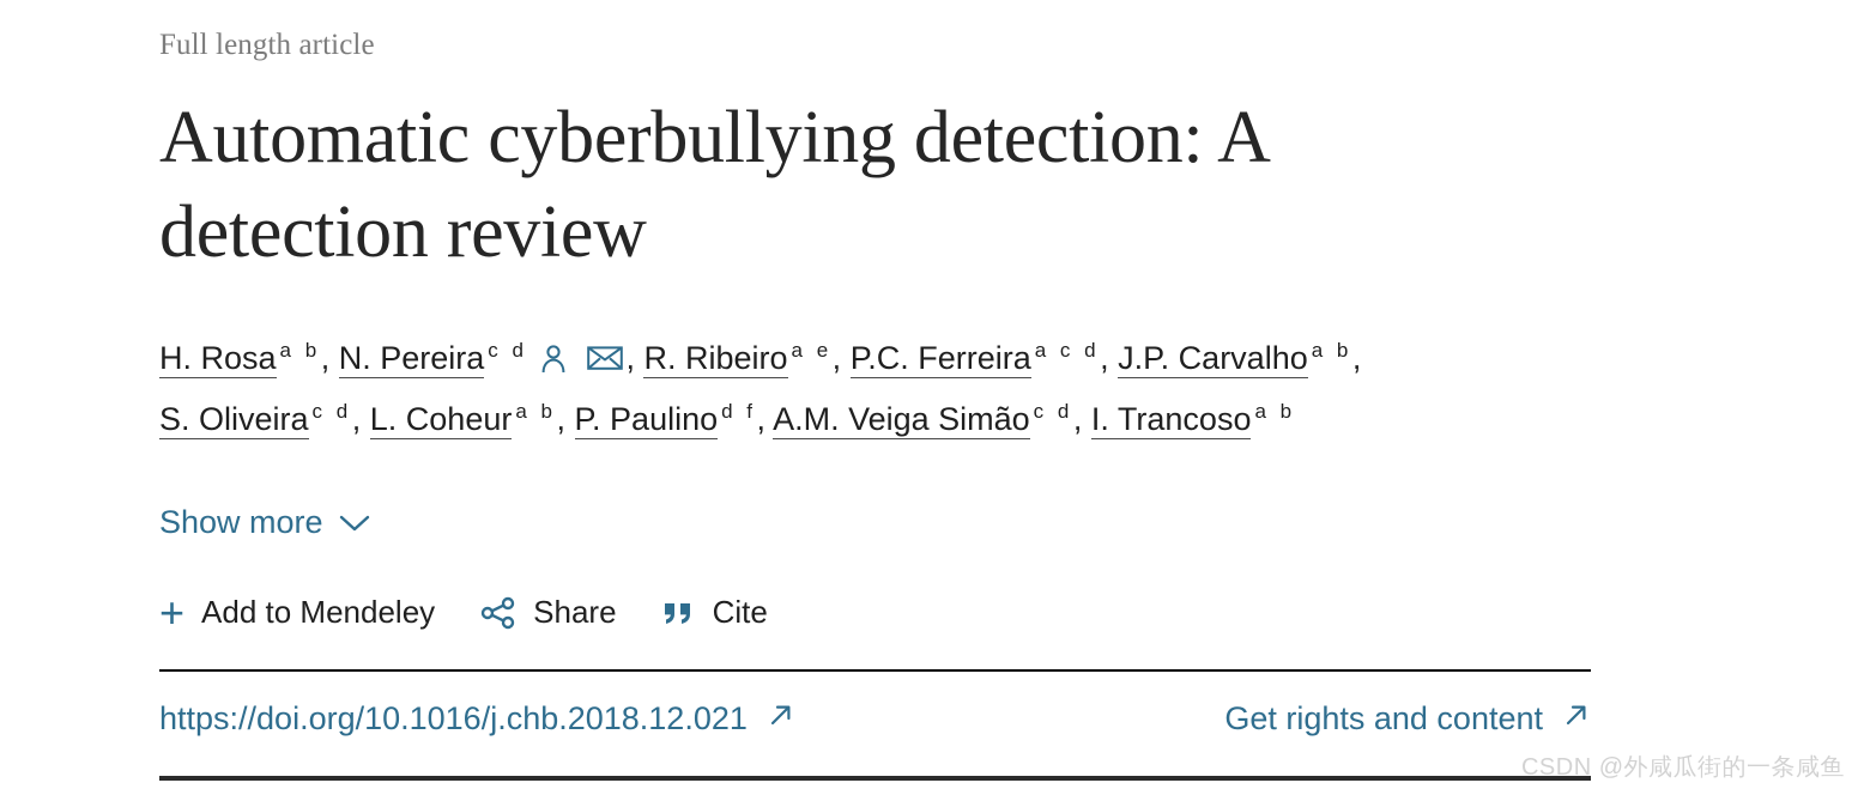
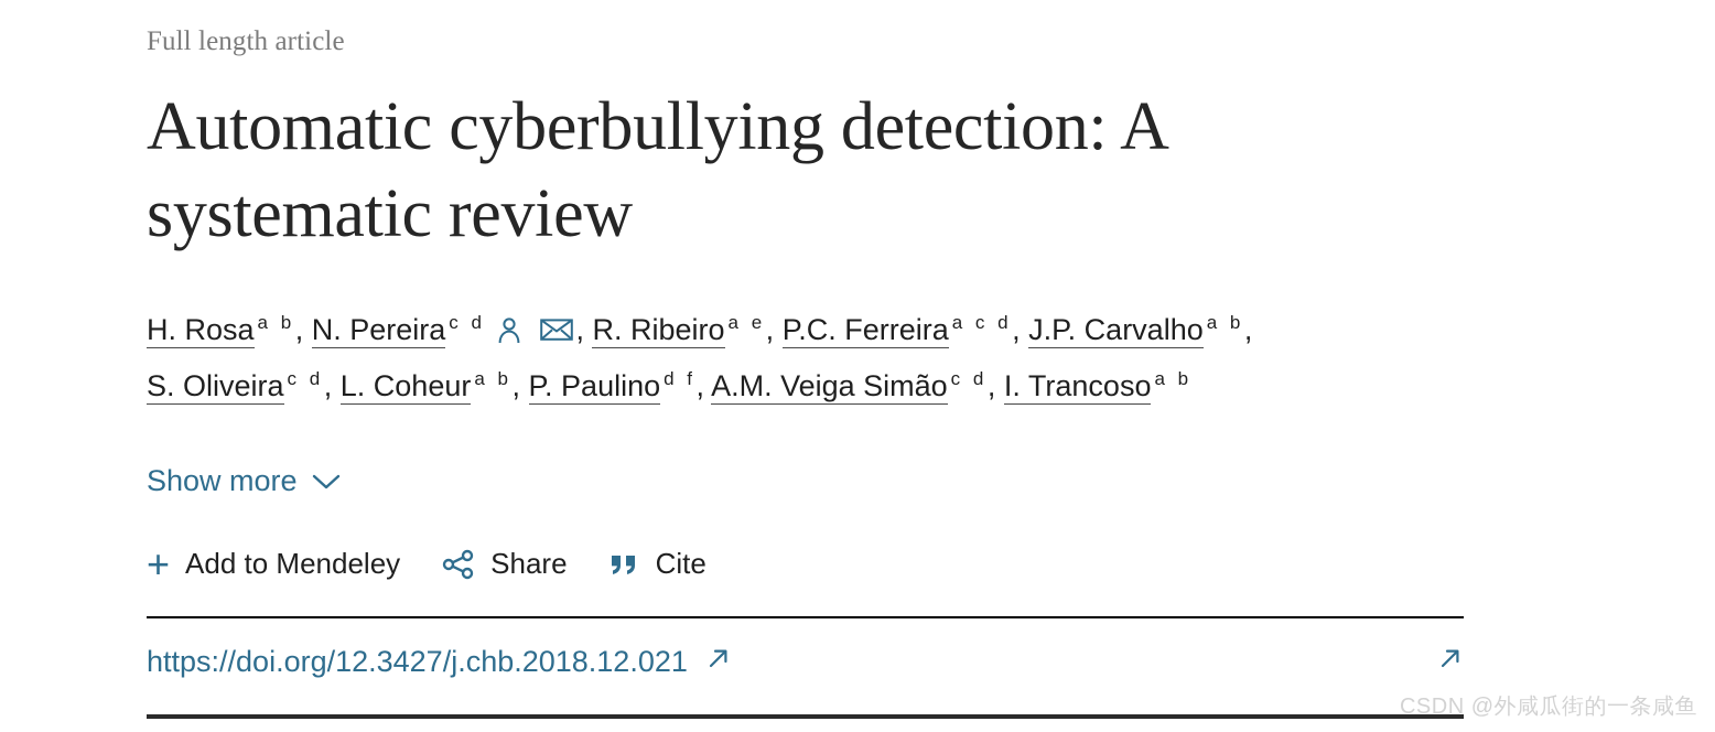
  Full length article
- Automatic cyberbullying detection: A detection review
+ Automatic cyberbullying detection: A systematic review
  H. Rosa a b, N. Pereira c d , R. Ribeiro a e, P.C. Ferreira a c d, J.P. Carvalho a b, S. Oliveira c d, L. Coheur a b, P. Paulino d f, A.M. Veiga Simão c d, I. Trancoso a b
  Show more
  +
  Add to Mendeley
  Share
  Cite
- https://doi.org/10.1016/j.chb.2018.12.021
+ https://doi.org/12.3427/j.chb.2018.12.021
- Get rights and content
  CSDN @外咸瓜街的一条咸鱼
